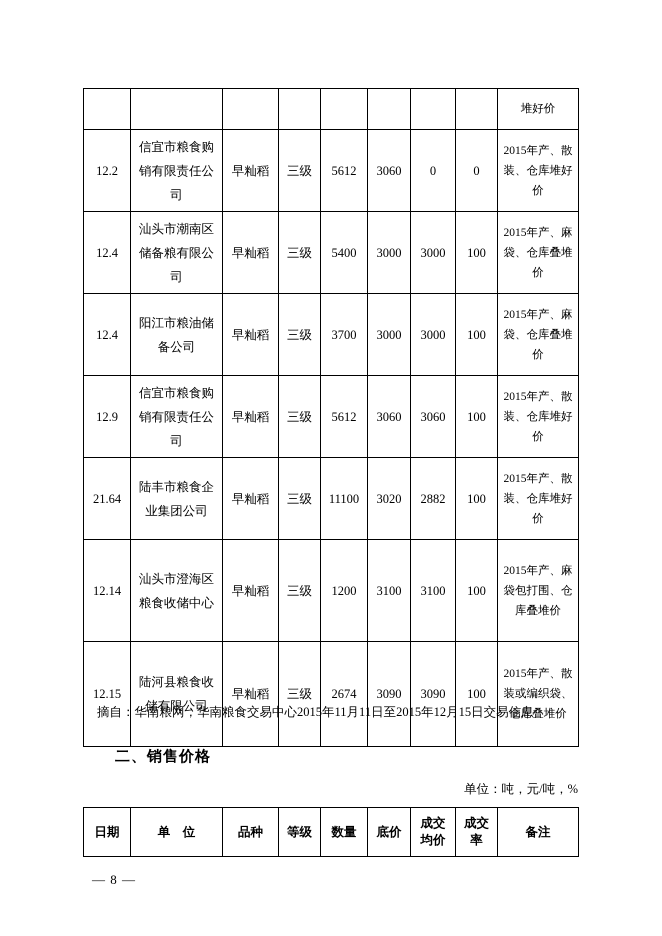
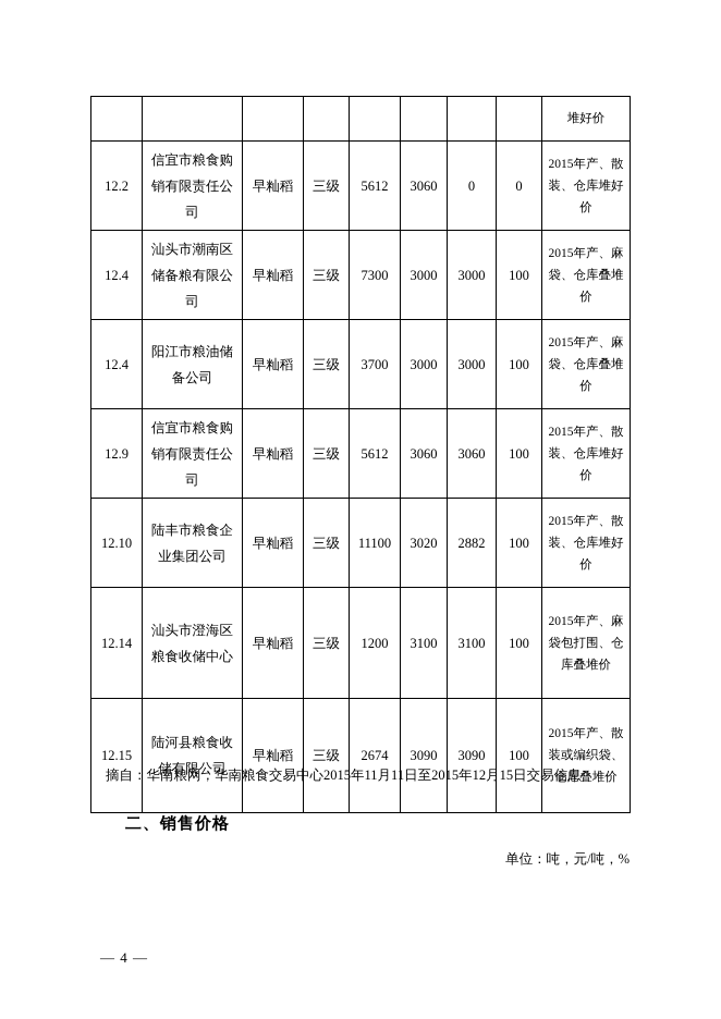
  								堆好价
  12.2	信宜市粮食购销有限责任公司	早籼稻	三级	5612	3060	0	0	2015年产、散装、仓库堆好价
- 12.4	汕头市潮南区储备粮有限公司	早籼稻	三级	5400	3000	3000	100	2015年产、麻袋、仓库叠堆价
+ 12.4	汕头市潮南区储备粮有限公司	早籼稻	三级	7300	3000	3000	100	2015年产、麻袋、仓库叠堆价
  12.4	阳江市粮油储备公司	早籼稻	三级	3700	3000	3000	100	2015年产、麻袋、仓库叠堆价
  12.9	信宜市粮食购销有限责任公司	早籼稻	三级	5612	3060	3060	100	2015年产、散装、仓库堆好价
- 21.64	陆丰市粮食企业集团公司	早籼稻	三级	11100	3020	2882	100	2015年产、散装、仓库堆好价
+ 12.10	陆丰市粮食企业集团公司	早籼稻	三级	11100	3020	2882	100	2015年产、散装、仓库堆好价
  12.14	汕头市澄海区粮食收储中心	早籼稻	三级	1200	3100	3100	100	2015年产、麻袋包打围、仓库叠堆价
  12.15	陆河县粮食收储有限公司	早籼稻	三级	2674	3090	3090	100	2015年产、散装或编织袋、仓库叠堆价
  摘自：华南粮网，华南粮食交易中心2015年11月11日至2015年12月15日交易信息
  二、销售价格
  单位：吨，元/吨，%
- 日期	单 位	品种	等级	数量	底价	成交 均价	成交 率	备注
- — 8 —
+ — 4 —
